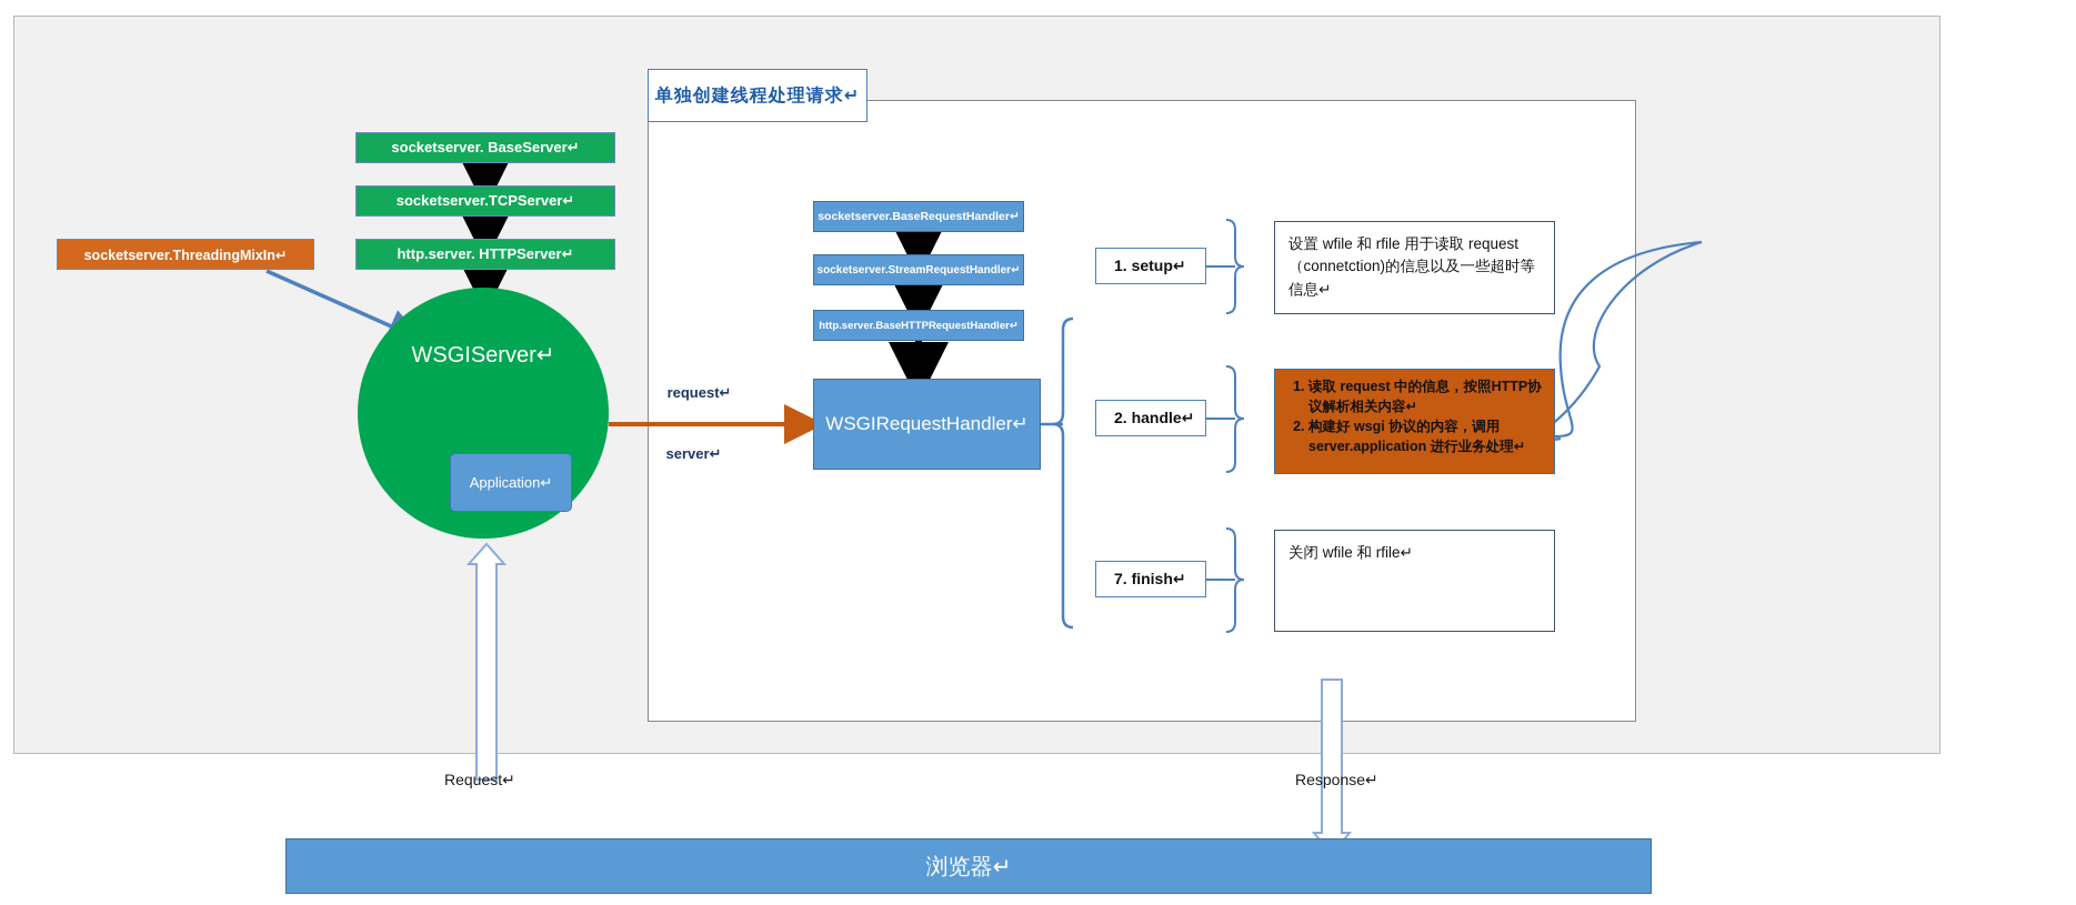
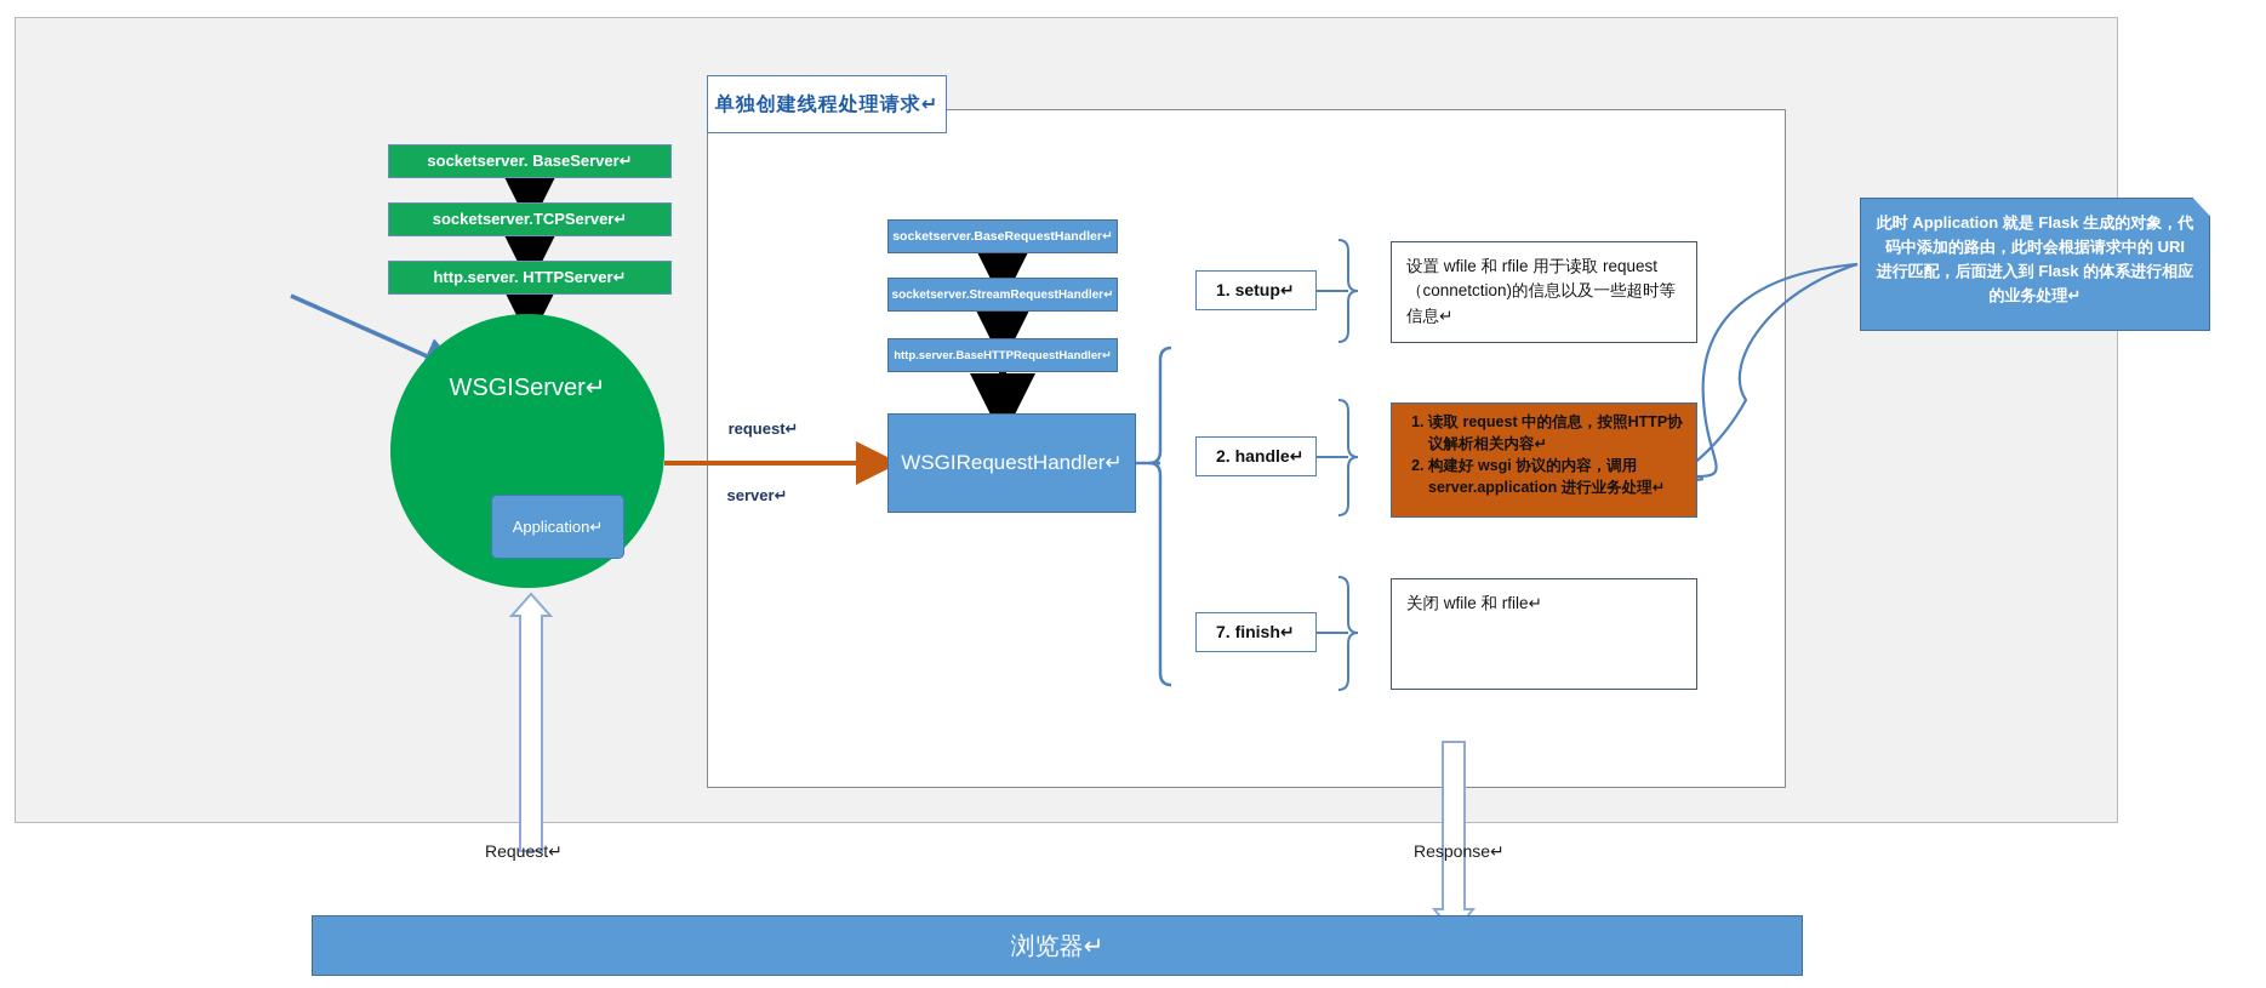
  单独创建线程处理请求↵
  socketserver. BaseServer↵
  socketserver.TCPServer↵
  http.server. HTTPServer↵
- socketserver.ThreadingMixIn↵
  WSGIServer↵
  Application↵
  socketserver.BaseRequestHandler↵
  socketserver.StreamRequestHandler↵
  http.server.BaseHTTPRequestHandler↵
  WSGIRequestHandler↵
  request↵
  server↵
  1. setup↵
  2. handle↵
  7. finish↵
  设置 wfile 和 rfile 用于读取 request（connetction)的信息以及一些超时等信息↵
  读取 request 中的信息，按照HTTP协议解析相关内容↵
  构建好 wsgi 协议的内容，调用server.application 进行业务处理↵
  关闭 wfile 和 rfile↵
+ 此时 Application 就是 Flask 生成的对象，代码中添加的路由，此时会根据请求中的 URI 进行匹配，后面进入到 Flask 的体系进行相应的业务处理↵
  Request↵
  Response↵
  浏览器↵
